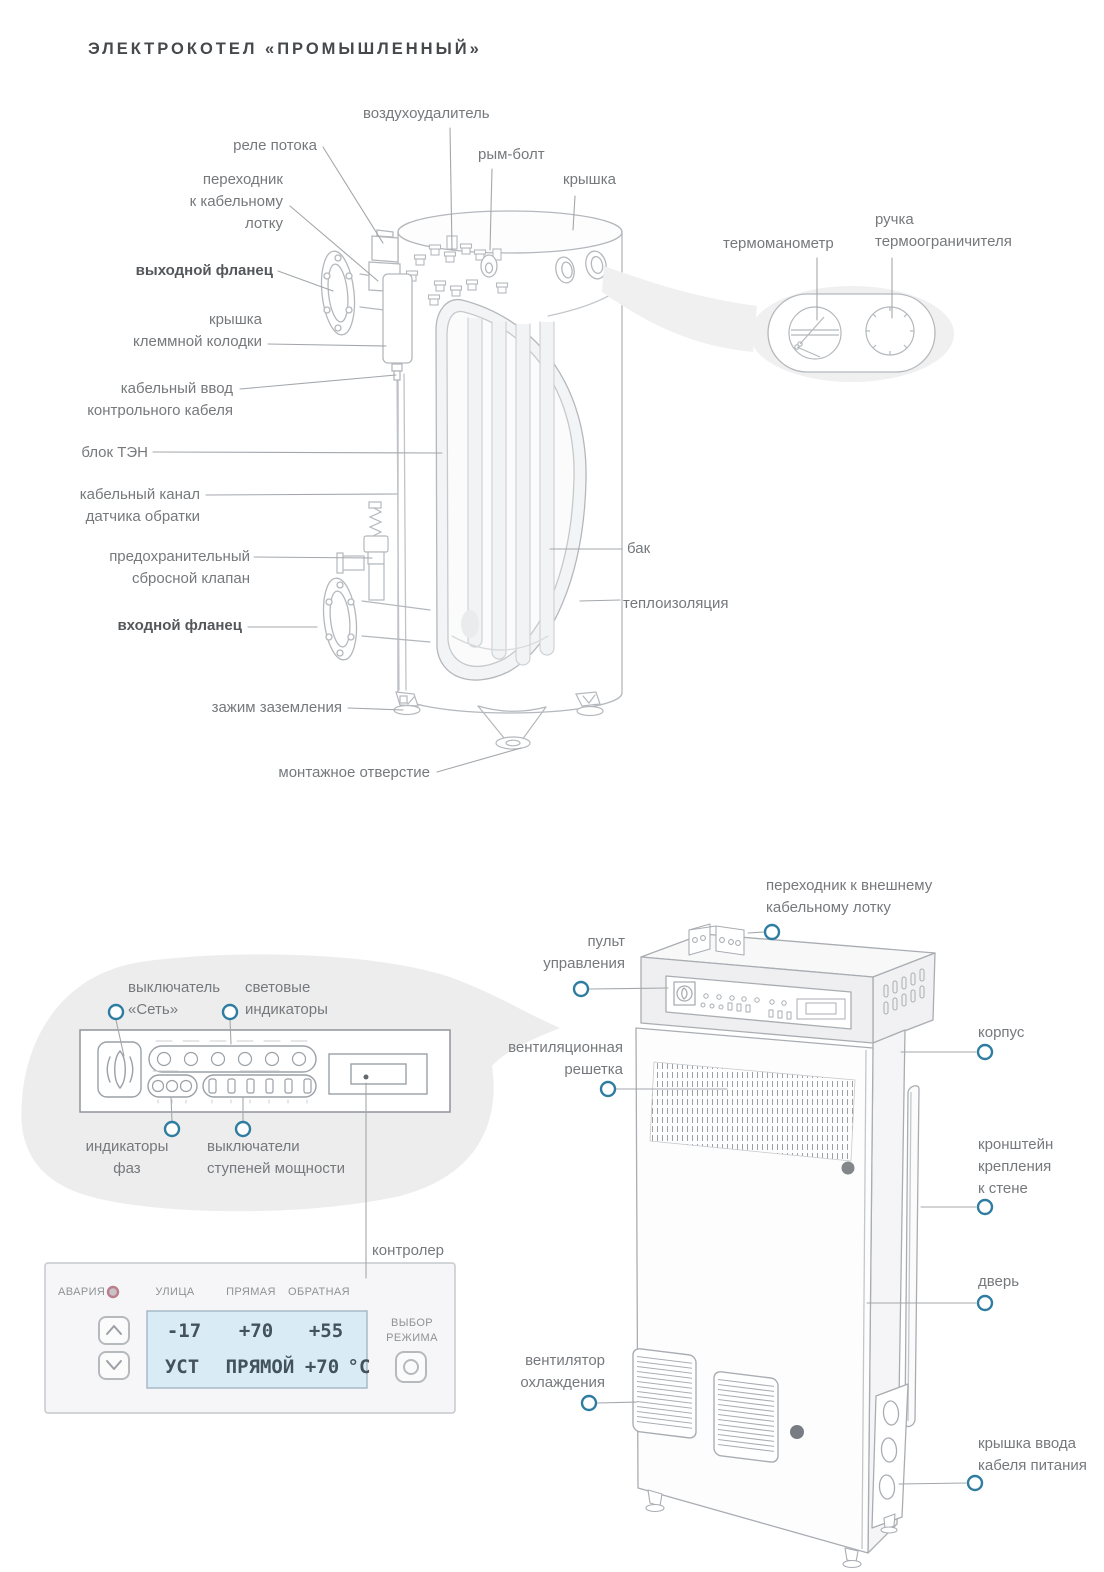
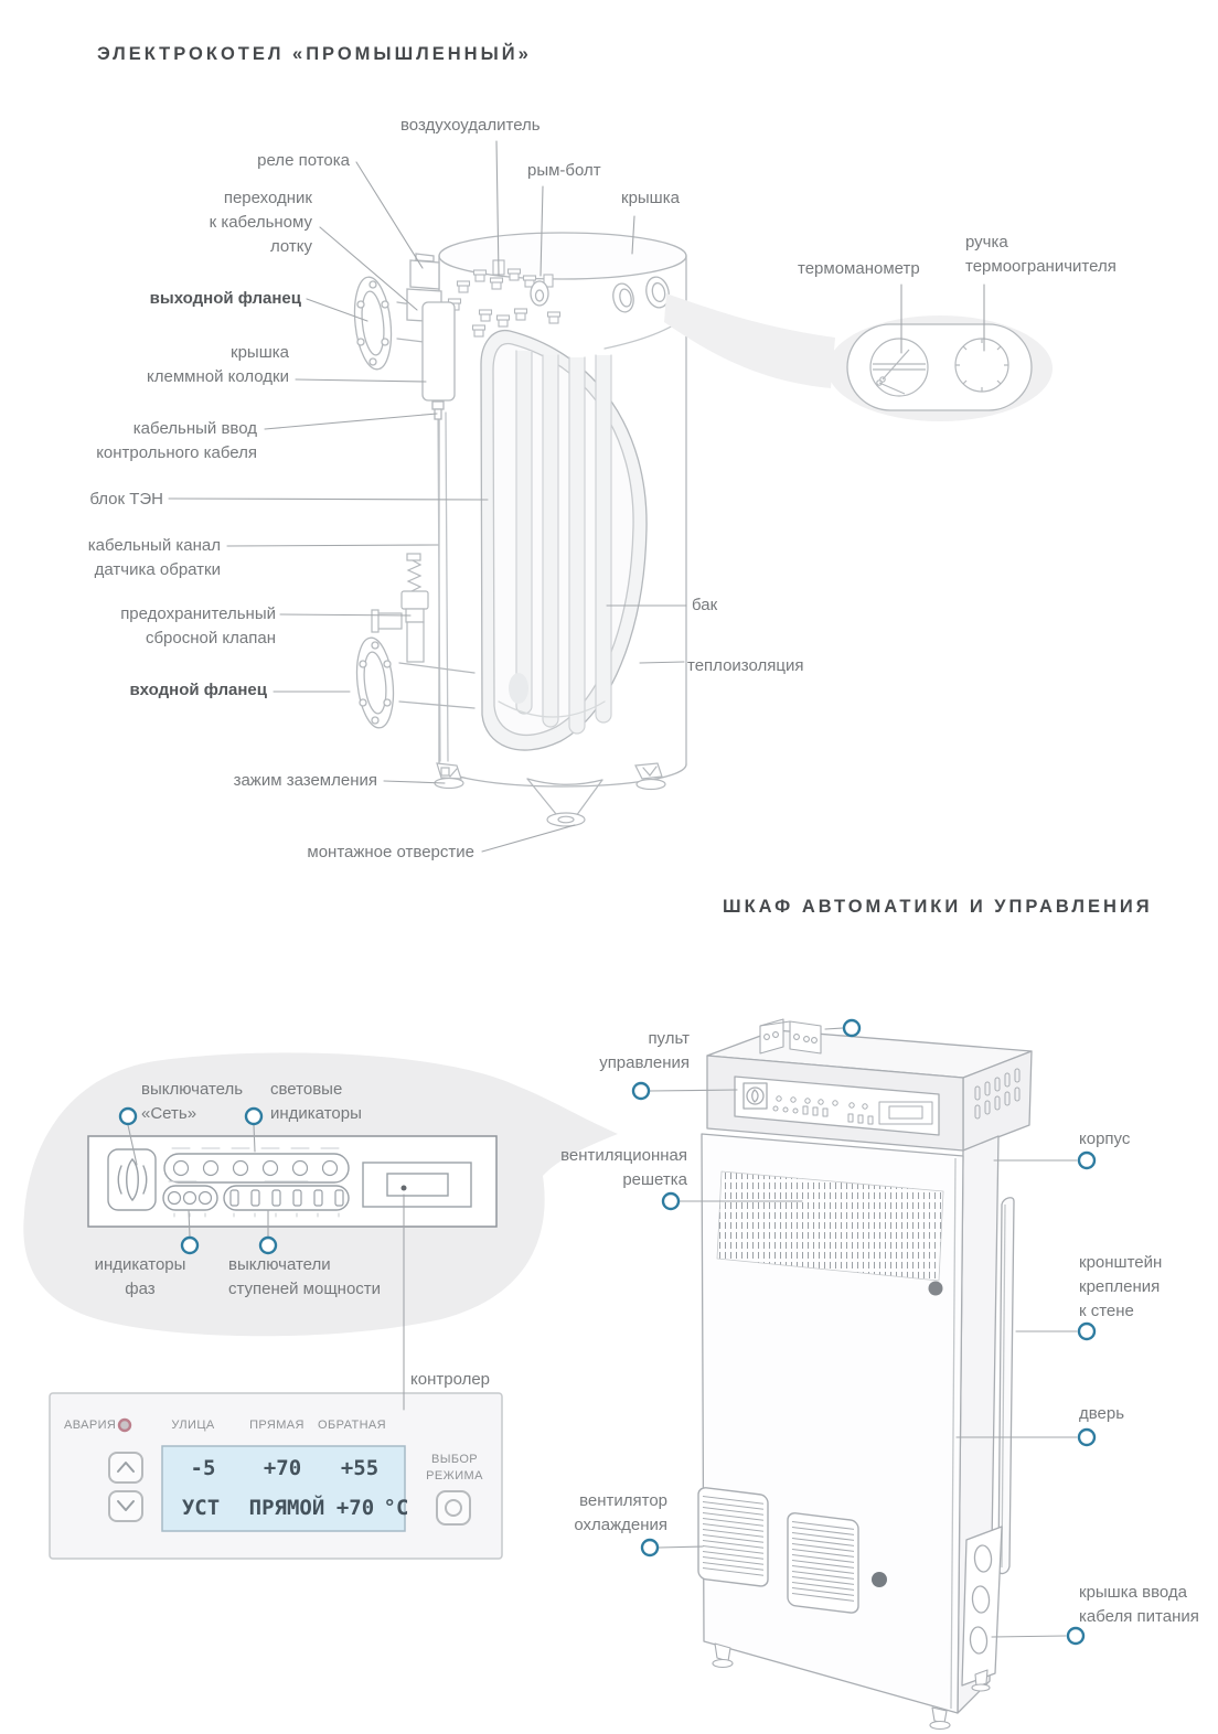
  ЭЛЕКТРОКОТЕЛ «ПРОМЫШЛЕННЫЙ»
+ ШКАФ АВТОМАТИКИ И УПРАВЛЕНИЯ
  воздухоудалитель
  реле потока
  переходник
  к кабельному
  лотку
  рым-болт
  крышка
  выходной фланец
  крышка
  клеммной колодки
  кабельный ввод
  контрольного кабеля
  блок ТЭН
  кабельный канал
  датчика обратки
  предохранительный
  сбросной клапан
  входной фланец
  зажим заземления
  монтажное отверстие
  бак
  теплоизоляция
  термоманометр
  ручка
  термоограничителя
- переходник к внешнему
- кабельному лотку
  пульт
  управления
  вентиляционная
  решетка
  корпус
  кронштейн
  крепления
  к стене
  дверь
  вентилятор
  охлаждения
  крышка ввода
  кабеля питания
  выключатель
  «Сеть»
  световые
  индикаторы
  индикаторы
  фаз
  выключатели
  ступеней мощности
  контролер
  АВАРИЯ
  УЛИЦА
  ПРЯМАЯ
  ОБРАТНАЯ
- -17
+ -5
  +70
  +55
  УСТ
  ПРЯМОЙ
  +70
  °C
  ВЫБОР
  РЕЖИМА
